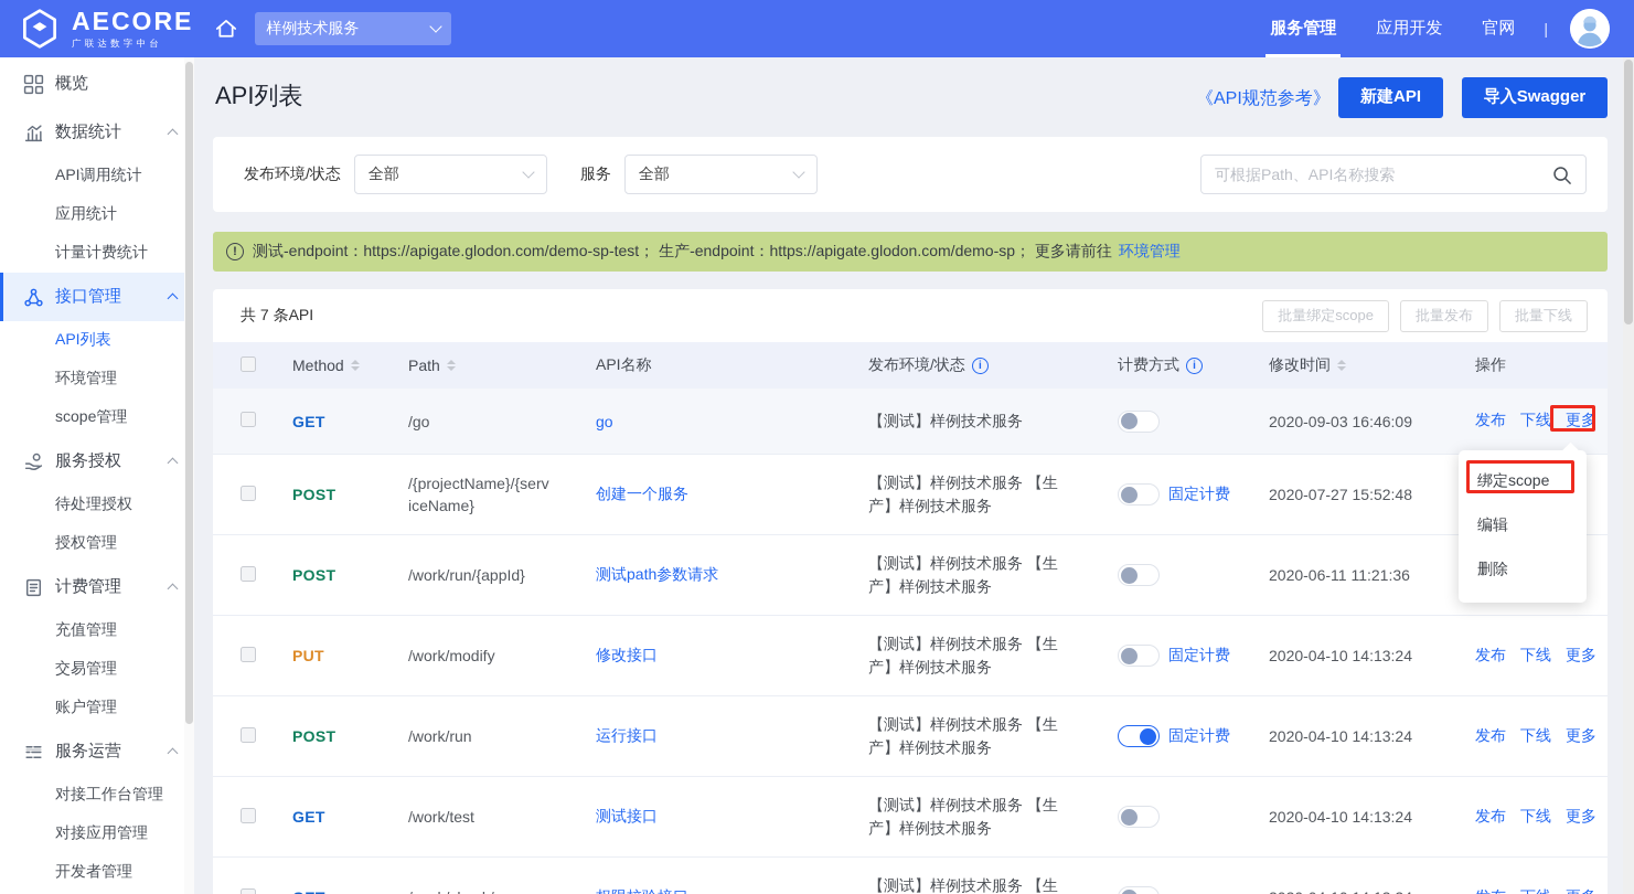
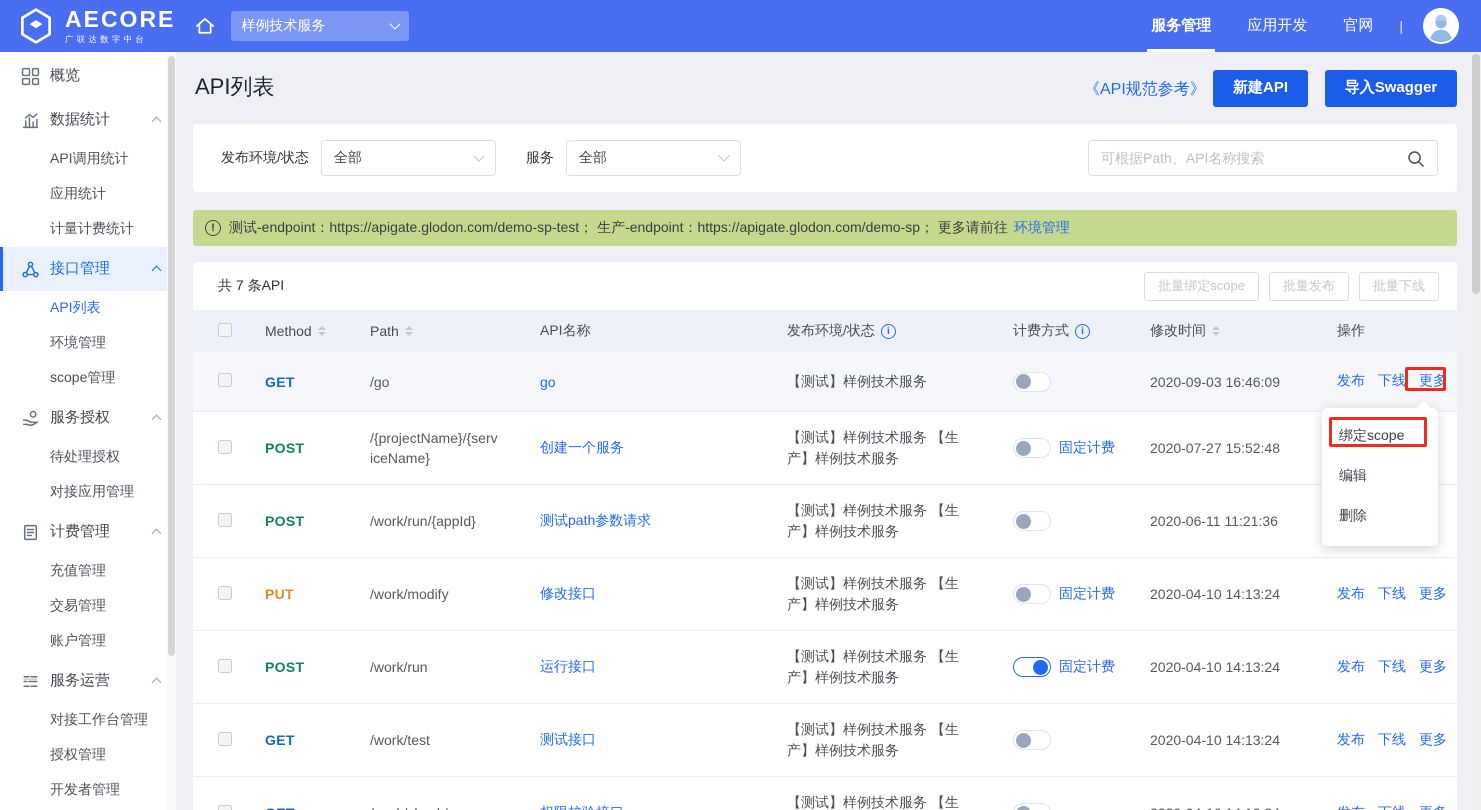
  AECORE
  广联达数字中台
  样例技术服务
  服务管理
  应用开发
  官网
  |
  概览
  数据统计
  API调用统计
  应用统计
  计量计费统计
  接口管理
  API列表
  环境管理
  scope管理
  服务授权
  待处理授权
- 授权管理
+ 对接应用管理
  计费管理
  充值管理
  交易管理
  账户管理
  服务运营
  对接工作台管理
- 对接应用管理
+ 授权管理
  开发者管理
  API列表
  《API规范参考》
  新建API
  导入Swagger
  发布环境/状态
  全部
  服务
  全部
  可根据Path、API名称搜索
  !
  测试-endpoint：https://apigate.glodon.com/demo-sp-test； 生产-endpoint：https://apigate.glodon.com/demo-sp； 更多请前往
  环境管理
  共 7 条API
  批量绑定scope
  批量发布
  批量下线
  Method
  Path
  API名称
  发布环境/状态
  i
  计费方式
  i
  修改时间
  操作
  GET
  /go
  go
  【测试】样例技术服务
  2020-09-03 16:46:09
  发布
  下线
  更多
  POST
  /{projectName}/{serviceName}
  创建一个服务
  【测试】样例技术服务 【生产】样例技术服务
  固定计费
  2020-07-27 15:52:48
  POST
  /work/run/{appId}
  测试path参数请求
  【测试】样例技术服务 【生产】样例技术服务
  2020-06-11 11:21:36
  PUT
  /work/modify
  修改接口
  【测试】样例技术服务 【生产】样例技术服务
  固定计费
  2020-04-10 14:13:24
  发布
  下线
  更多
  POST
  /work/run
  运行接口
  【测试】样例技术服务 【生产】样例技术服务
  固定计费
  2020-04-10 14:13:24
  发布
  下线
  更多
  GET
  /work/test
  测试接口
  【测试】样例技术服务 【生产】样例技术服务
  2020-04-10 14:13:24
  发布
  下线
  更多
  绑定scope
  编辑
  删除
